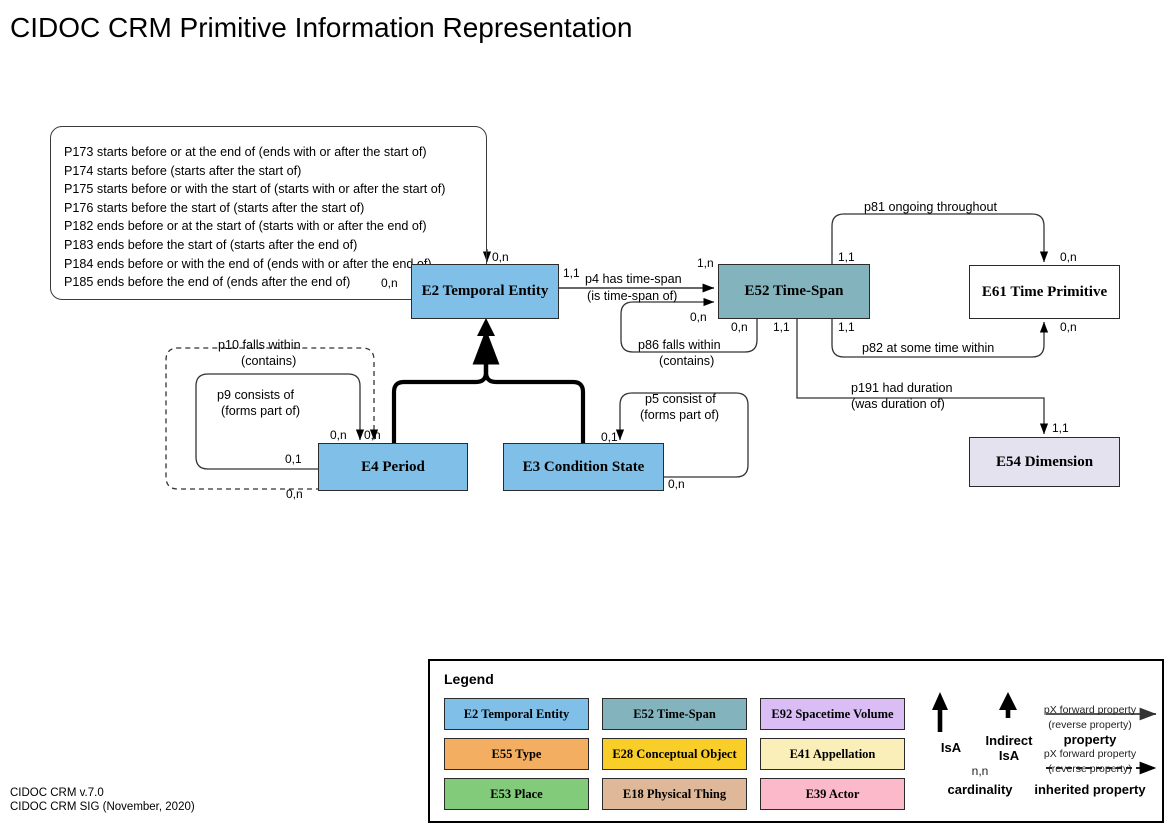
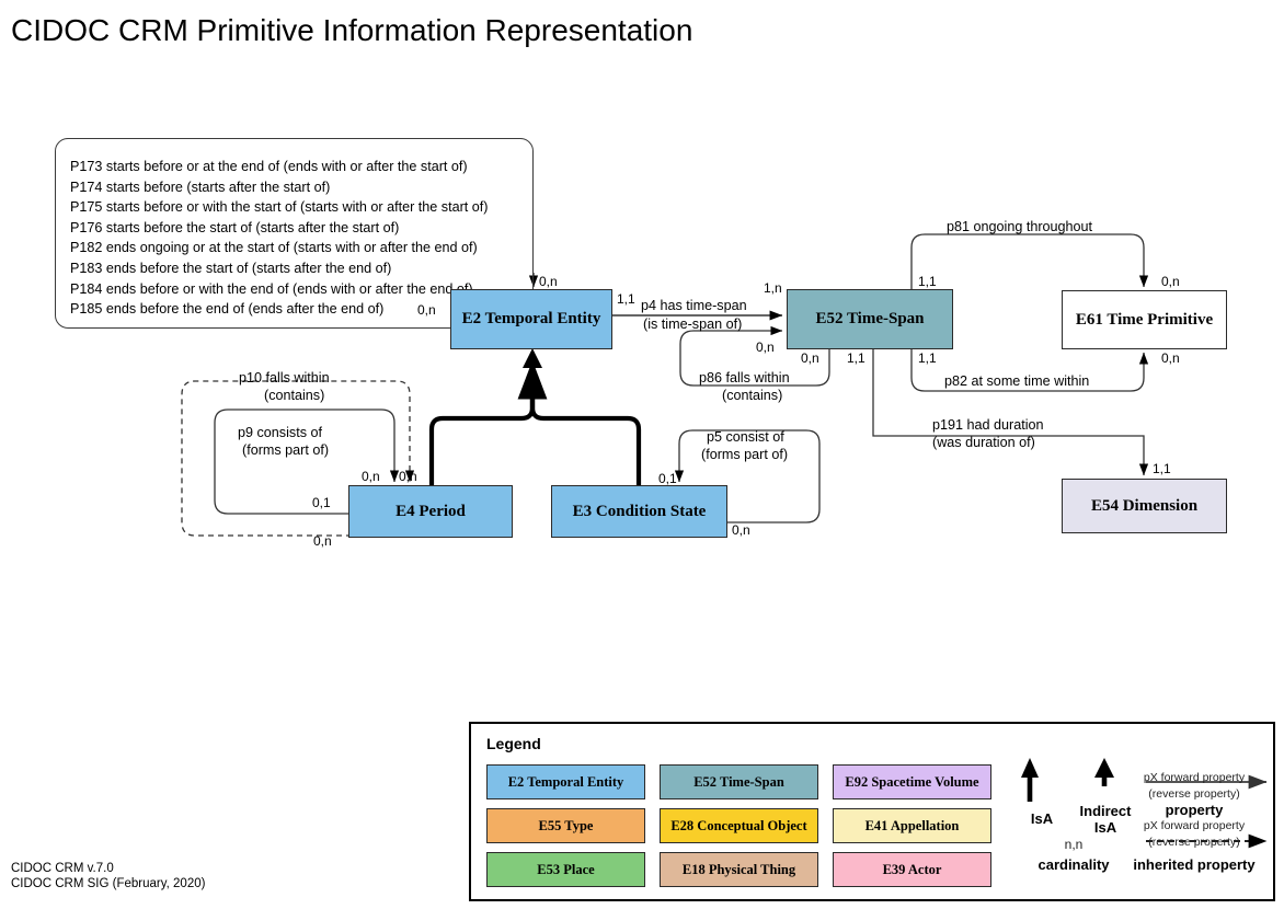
  CIDOC CRM Primitive Information Representation
  P173 starts before or at the end of (ends with or after the start of)
  P174 starts before (starts after the start of)
  P175 starts before or with the start of (starts with or after the start of)
  P176 starts before the start of (starts after the start of)
- P182 ends before or at the start of (starts with or after the end of)
+ P182 ends ongoing or at the start of (starts with or after the end of)
  P183 ends before the start of (starts after the end of)
  P184 ends before or with the end of (ends with or after the end
  P185 ends before the end of (ends after the end of)
  0,n
  0,n
  E2 Temporal Entity
  E52 Time-Span
  E61 Time Primitive
  E54 Dimension
  E4 Period
  E3 Condition State
  p4 has time-span
  (is time-span of)
  p86 falls within
  (contains)
  p81 ongoing throughout
  p82 at some time within
  p191 had duration
  (was duration of)
  p10 falls within
  (contains)
  p9 consists of
  (forms part of)
  p5 consist of
  (forms part of)
  1,1
  1,n
  0,n
  0,n
  1,1
  1,1
  0,n
  1,1
  0,n
  1,1
  0,n
  0,n
  0,1
  0,n
  0,1
  0,n
  Legend
  E2 Temporal Entity
  E52 Time-Span
  E92 Spacetime Volume
  E55 Type
  E28 Conceptual Object
  E41 Appellation
  E53 Place
  E18 Physical Thing
  E39 Actor
  IsA
  Indirect
  IsA
  n,n
  cardinality
  pX forward property
  (reverse property)
  property
  pX forward property
  (reverse property)
  inherited property
  CIDOC CRM v.7.0
- CIDOC CRM SIG (November, 2020)
+ CIDOC CRM SIG (February, 2020)
